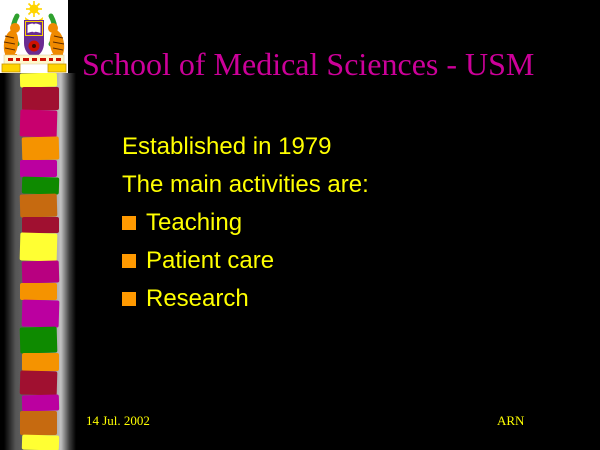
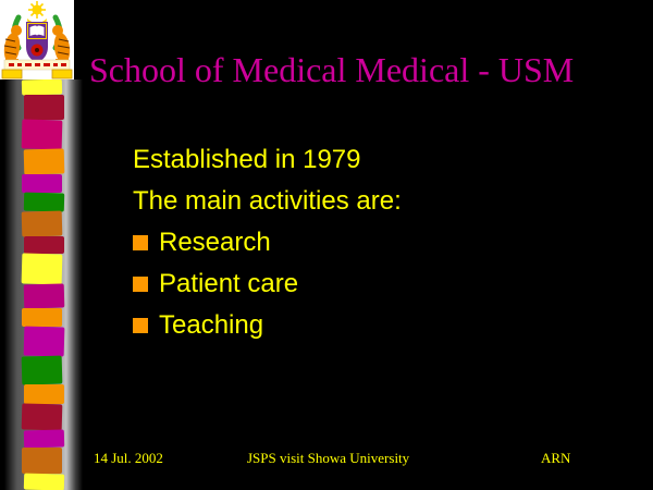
- School of Medical Sciences - USM
+ School of Medical Medical - USM
  Established in 1979
  The main activities are:
- Teaching
+ Research
  Patient care
- Research
+ Teaching
  14 Jul. 2002
+ JSPS visit Showa University
  ARN
